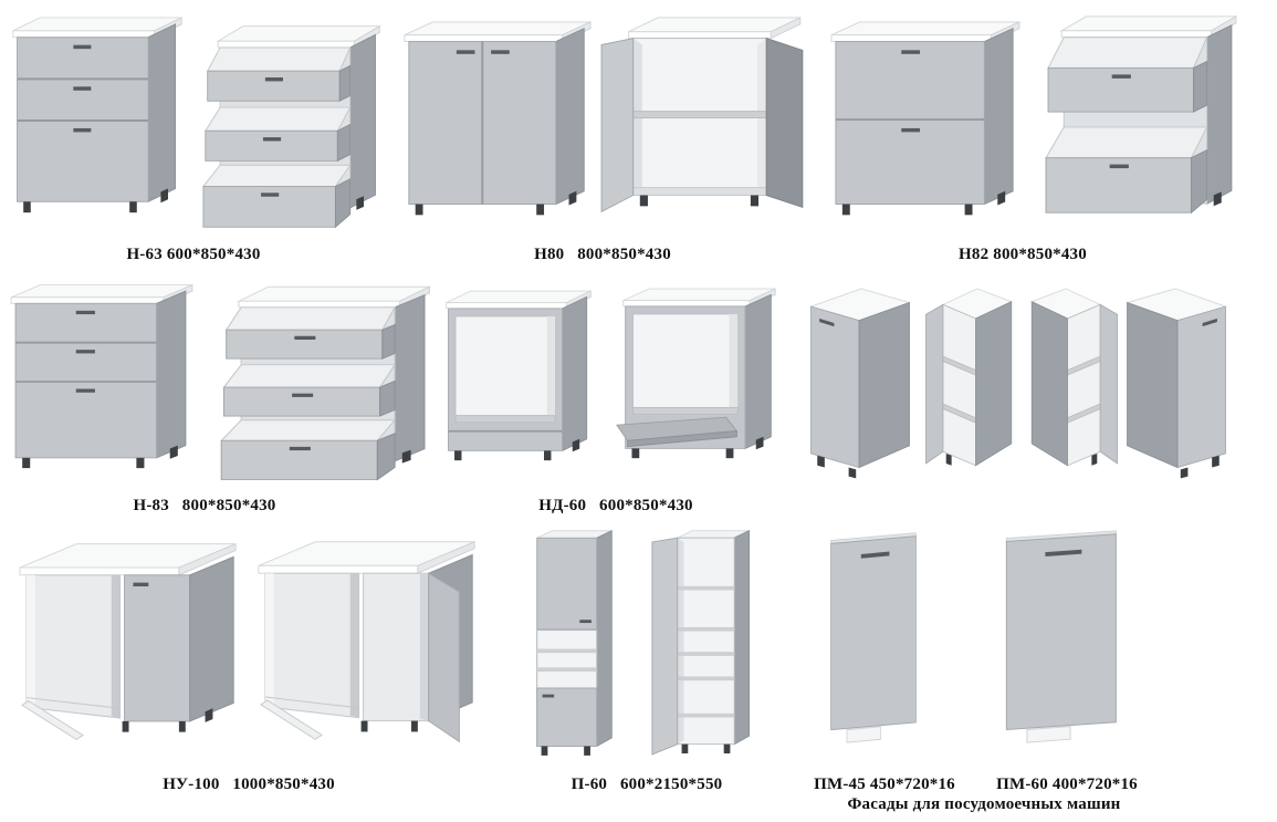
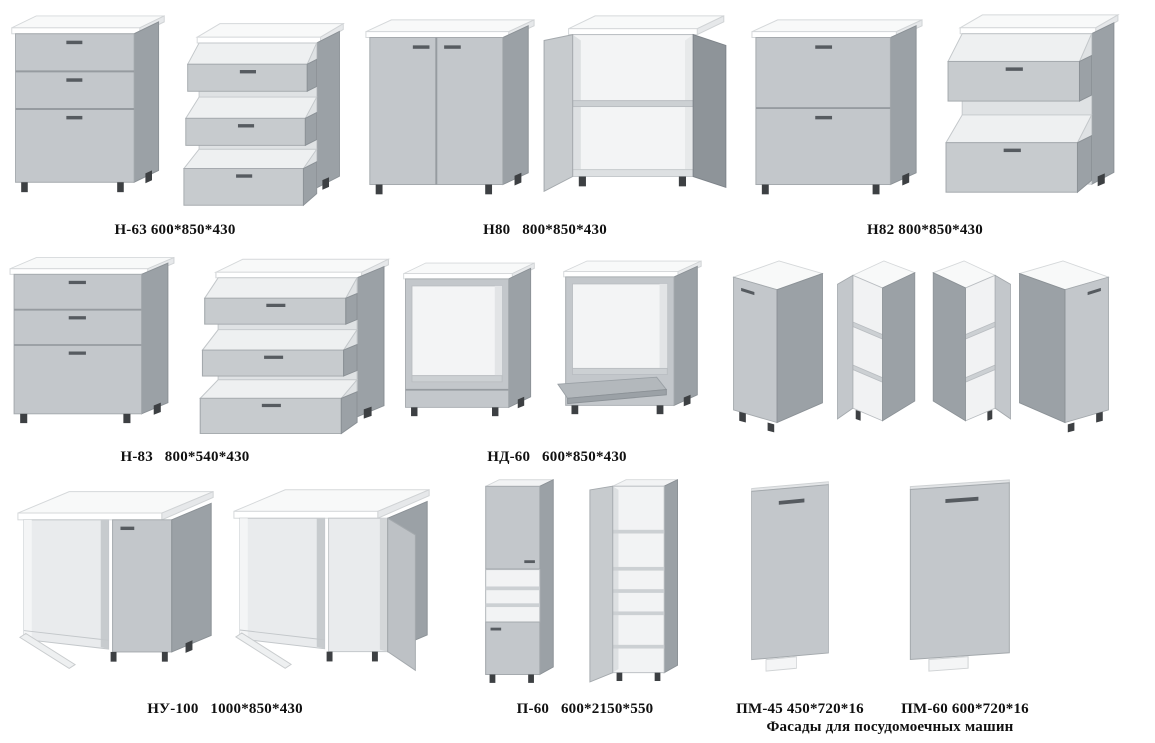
  Н-63 600*850*430
  Н80 800*850*430
  Н82 800*850*430
- Н-83 800*850*430
+ Н-83 800*540*430
  НД-60 600*850*430
  НУ-100 1000*850*430
  П-60 600*2150*550
  ПМ-45 450*720*16
- ПМ-60 400*720*16
+ ПМ-60 600*720*16
  Фасады для посудомоечных машин
